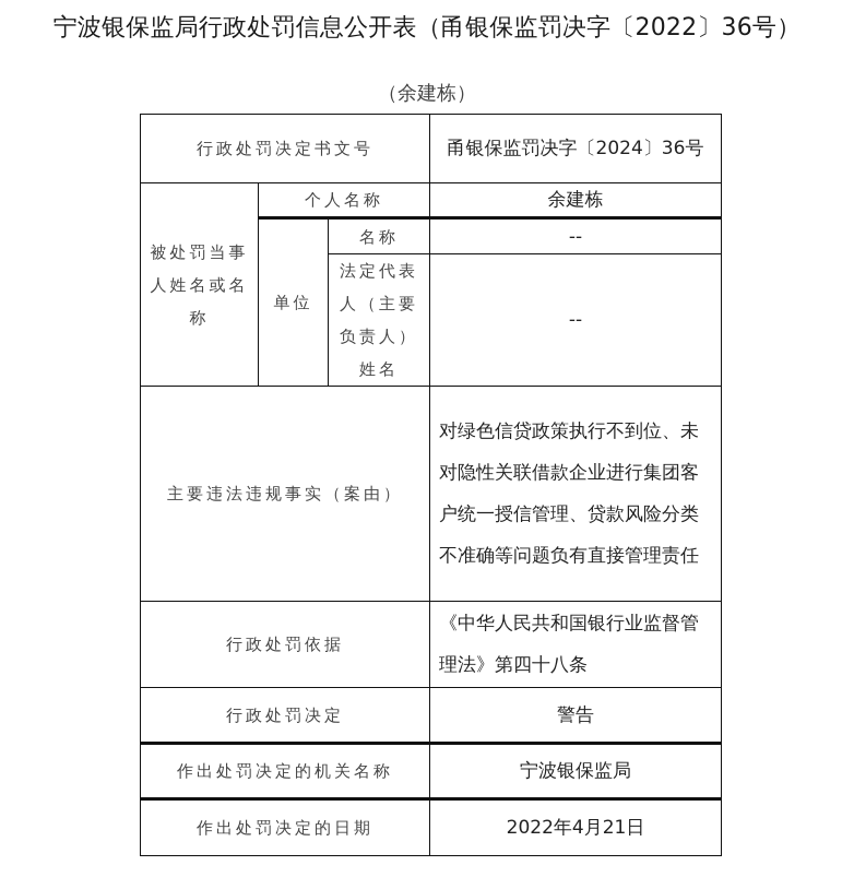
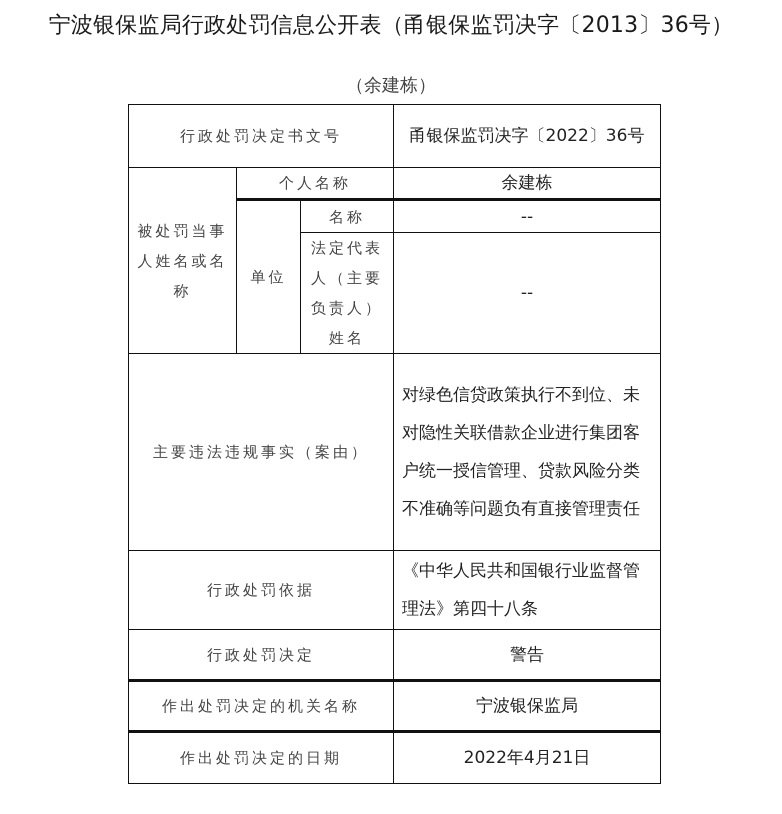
- 宁波银保监局行政处罚信息公开表（甬银保监罚决字〔2022〕36号）
+ 宁波银保监局行政处罚信息公开表（甬银保监罚决字〔2013〕36号）
  （余建栋）
- 行政处罚决定书文号	甬银保监罚决字〔2024〕36号
+ 行政处罚决定书文号	甬银保监罚决字〔2022〕36号
  被处罚当事人姓名或名称	个人名称	余建栋
  单位	名称	--
  法定代表人（主要负责人）姓名	--
  主要违法违规事实（案由）	对绿色信贷政策执行不到位、未对隐性关联借款企业进行集团客户统一授信管理、贷款风险分类不准确等问题负有直接管理责任
  行政处罚依据	《中华人民共和国银行业监督管理法》第四十八条
  行政处罚决定	警告
  作出处罚决定的机关名称	宁波银保监局
  作出处罚决定的日期	2022年4月21日
